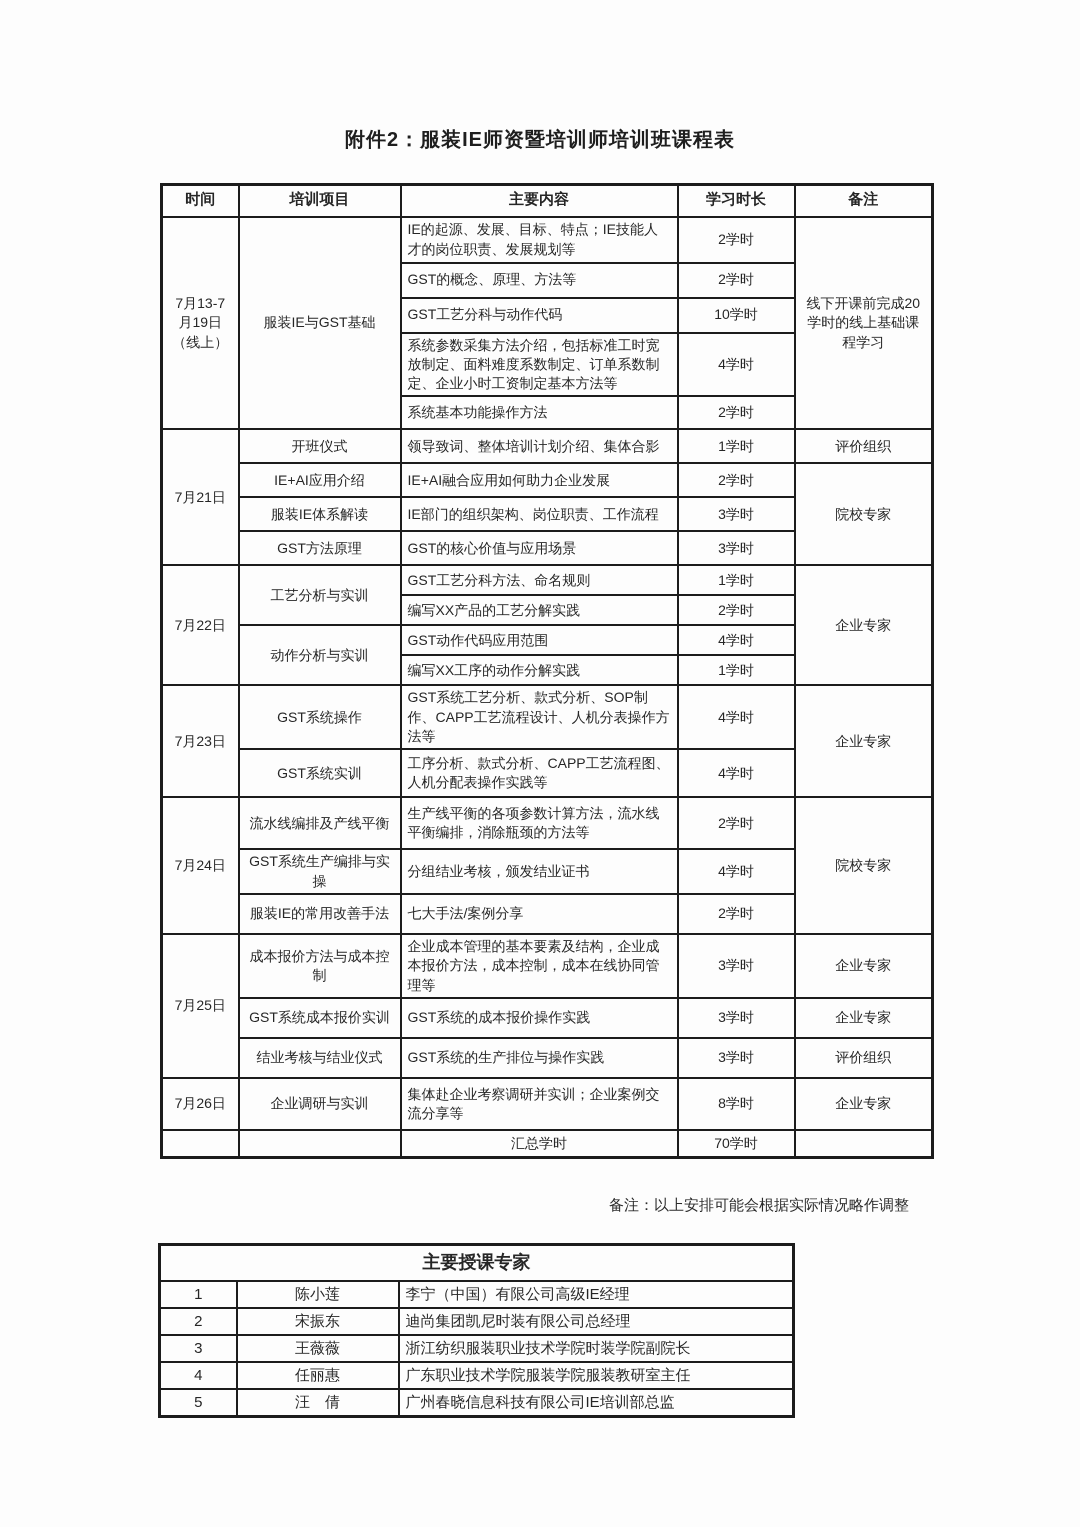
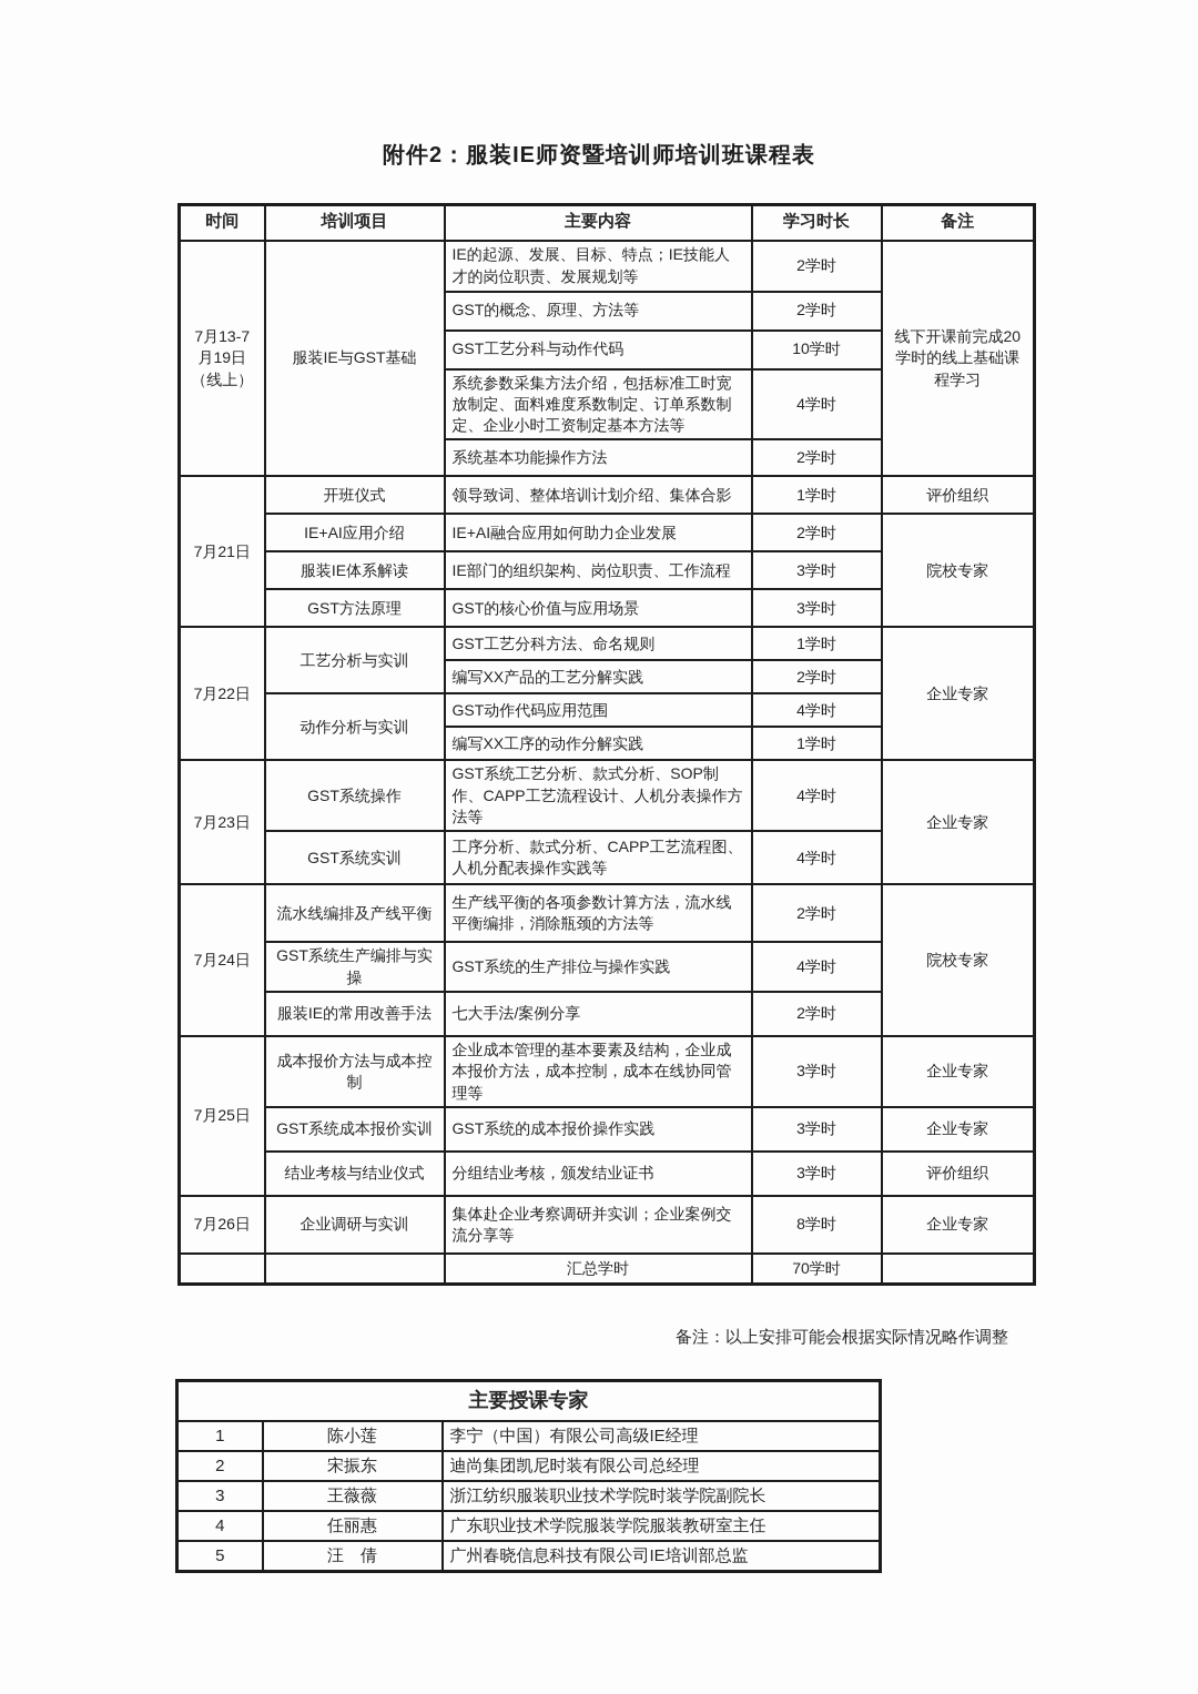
  附件2：服装IE师资暨培训师培训班课程表
  时间	培训项目	主要内容	学习时长	备注
  7月13-7月19日（线上）	服装IE与GST基础	IE的起源、发展、目标、特点；IE技能人才的岗位职责、发展规划等	2学时	线下开课前完成20学时的线上基础课程学习
  GST的概念、原理、方法等	2学时
  GST工艺分科与动作代码	10学时
  系统参数采集方法介绍，包括标准工时宽放制定、面料难度系数制定、订单系数制定、企业小时工资制定基本方法等	4学时
  系统基本功能操作方法	2学时
  7月21日	开班仪式	领导致词、整体培训计划介绍、集体合影	1学时	评价组织
  IE+AI应用介绍	IE+AI融合应用如何助力企业发展	2学时	院校专家
  服装IE体系解读	IE部门的组织架构、岗位职责、工作流程	3学时
  GST方法原理	GST的核心价值与应用场景	3学时
  7月22日	工艺分析与实训	GST工艺分科方法、命名规则	1学时	企业专家
  编写XX产品的工艺分解实践	2学时
  动作分析与实训	GST动作代码应用范围	4学时
  编写XX工序的动作分解实践	1学时
  7月23日	GST系统操作	GST系统工艺分析、款式分析、SOP制作、CAPP工艺流程设计、人机分表操作方法等	4学时	企业专家
  GST系统实训	工序分析、款式分析、CAPP工艺流程图、人机分配表操作实践等	4学时
  7月24日	流水线编排及产线平衡	生产线平衡的各项参数计算方法，流水线平衡编排，消除瓶颈的方法等	2学时	院校专家
- GST系统生产编排与实操	分组结业考核，颁发结业证书	4学时
+ GST系统生产编排与实操	GST系统的生产排位与操作实践	4学时
  服装IE的常用改善手法	七大手法/案例分享	2学时
  7月25日	成本报价方法与成本控制	企业成本管理的基本要素及结构，企业成本报价方法，成本控制，成本在线协同管理等	3学时	企业专家
  GST系统成本报价实训	GST系统的成本报价操作实践	3学时	企业专家
- 结业考核与结业仪式	GST系统的生产排位与操作实践	3学时	评价组织
+ 结业考核与结业仪式	分组结业考核，颁发结业证书	3学时	评价组织
  7月26日	企业调研与实训	集体赴企业考察调研并实训；企业案例交流分享等	8学时	企业专家
  		汇总学时	70学时
  备注：以上安排可能会根据实际情况略作调整
  主要授课专家
  1	陈小莲	李宁（中国）有限公司高级IE经理
  2	宋振东	迪尚集团凯尼时装有限公司总经理
  3	王薇薇	浙江纺织服装职业技术学院时装学院副院长
  4	任丽惠	广东职业技术学院服装学院服装教研室主任
  5	汪 倩	广州春晓信息科技有限公司IE培训部总监
